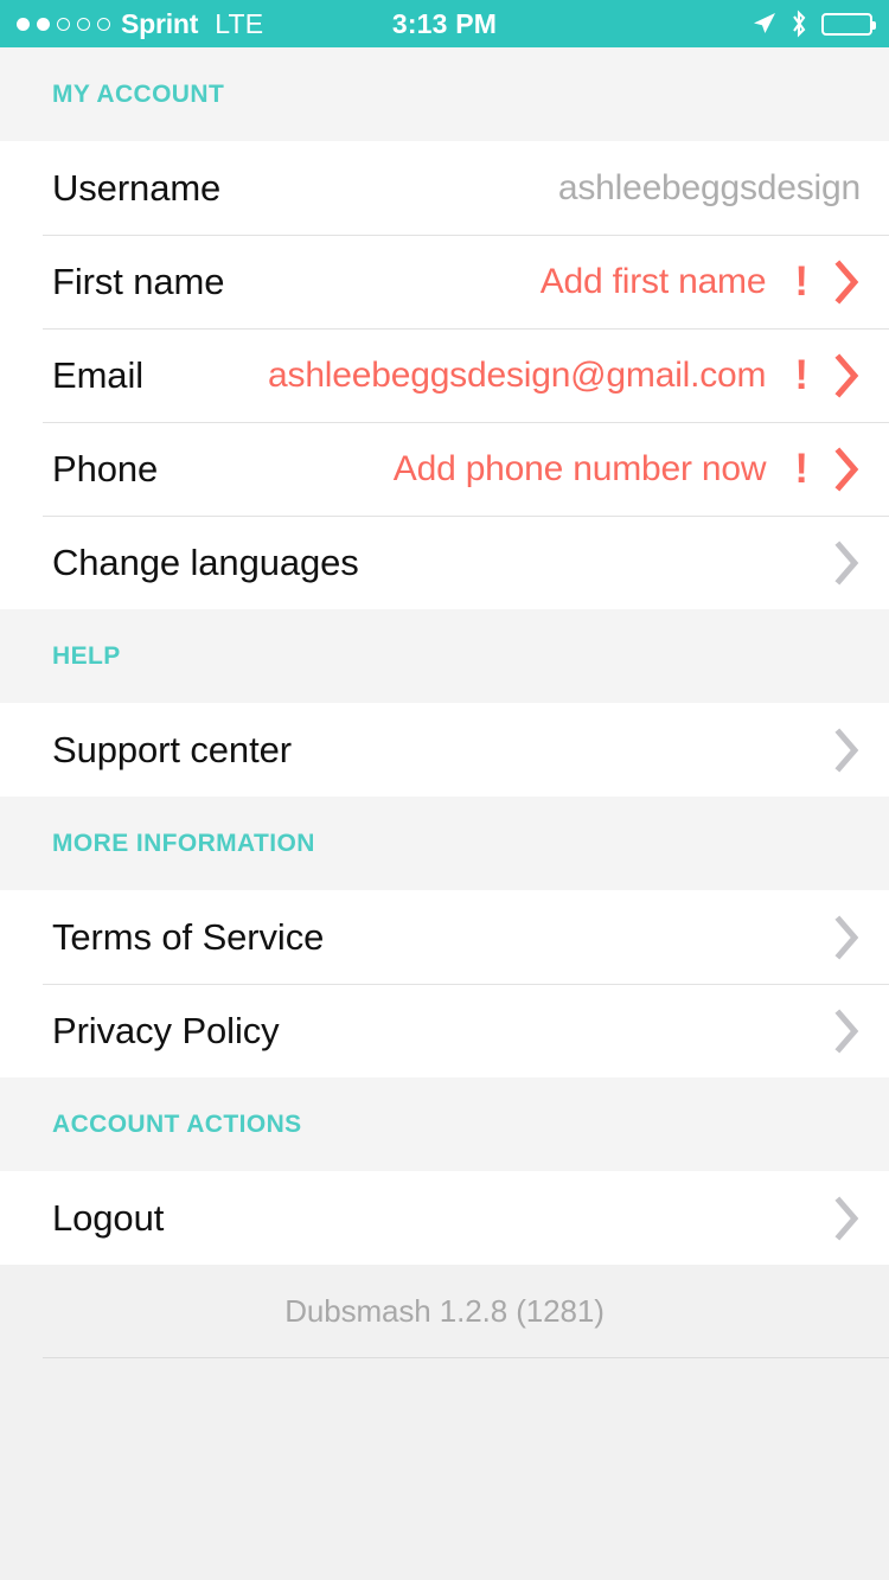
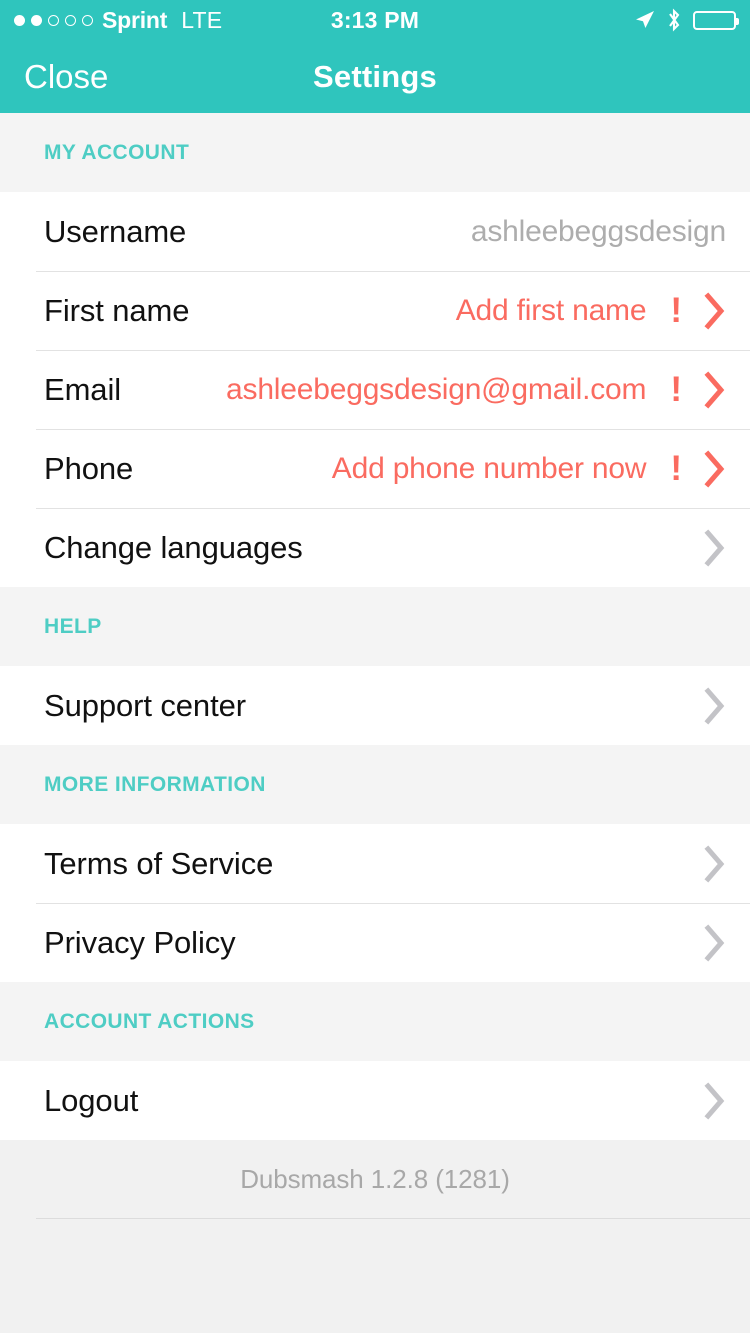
  Sprint
  LTE
  3:13 PM
+ Close
+ Settings
  MY ACCOUNT
  Username
  ashleebeggsdesign
  First name
  Add first name
  !
  Email
  ashleebeggsdesign@gmail.com
  !
  Phone
  Add phone number now
  !
  Change languages
  HELP
  Support center
  MORE INFORMATION
  Terms of Service
  Privacy Policy
  ACCOUNT ACTIONS
  Logout
  Dubsmash 1.2.8 (1281)
